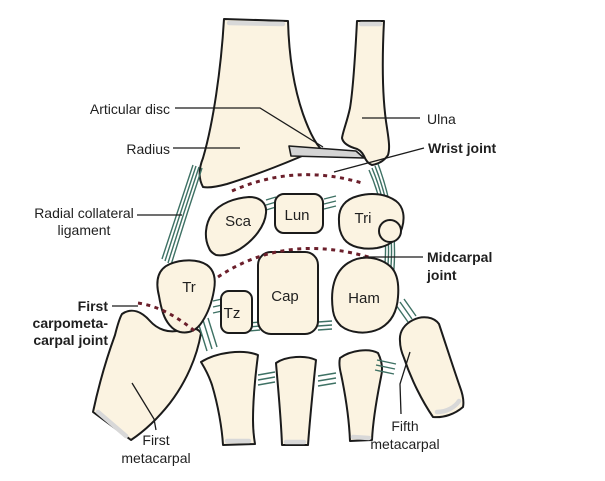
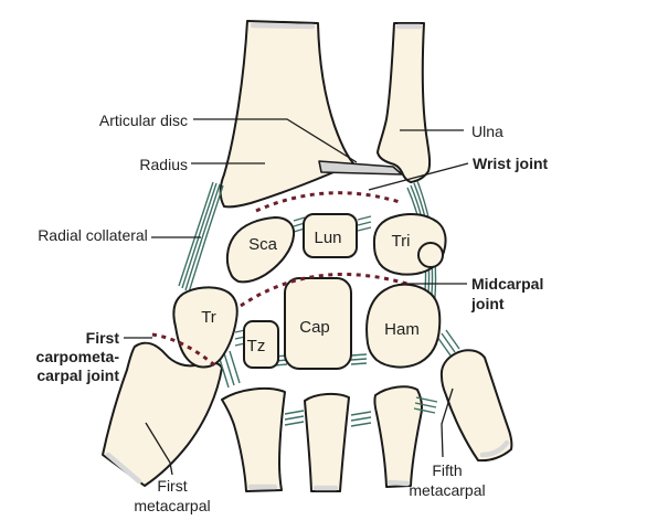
  Sca
  Lun
  Tri
  Tr
  Tz
  Cap
  Ham
  Articular disc
  Radius
  Ulna
  Wrist joint
  Radial collateral
- ligament
  Midcarpal
  joint
  First
  carpometa-
  carpal joint
  First
  metacarpal
  Fifth
  metacarpal
